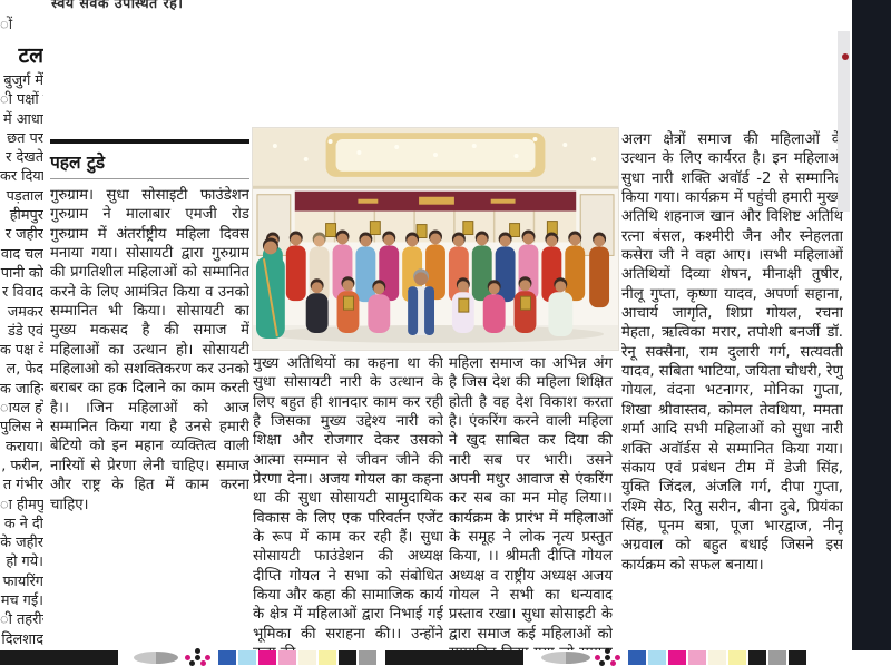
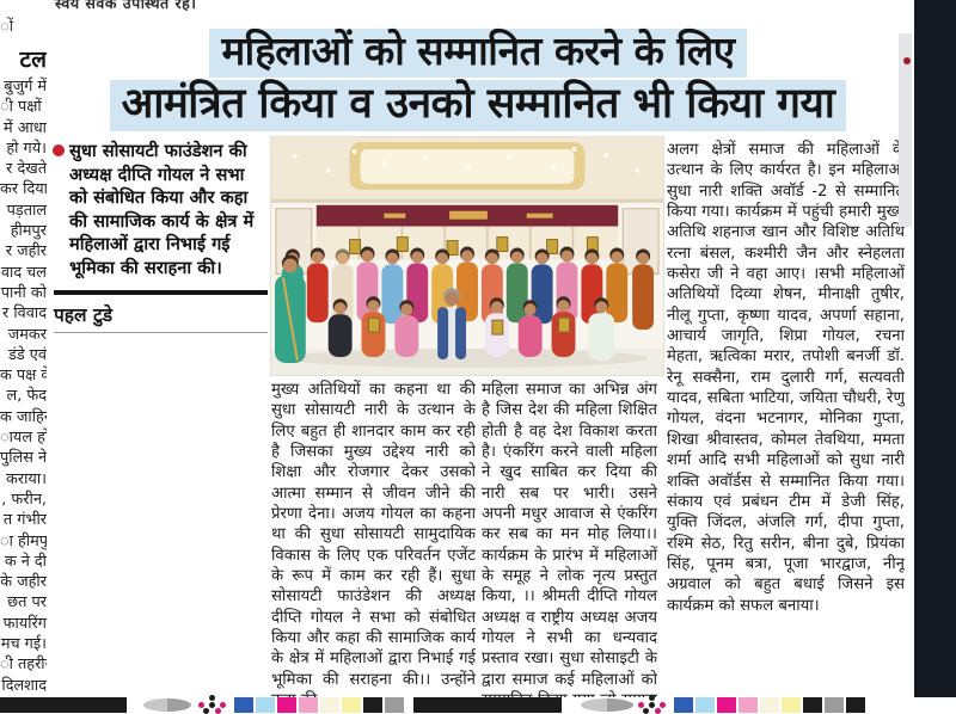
  स्वयं सेवक उपस्थित रहे।
  ों
  टल
  बुजुर्ग में
  ी पक्षों
  में आधा
- छत पर
+ हो गये।
  र देखते
  कर दिया
  पड़ताल
  हीमपुर
  र जहीर
  वाद चल
  पानी को
  र विवाद
  जमकर
  डंडे एवं
  क पक्ष
  ल, फेद
  क जाहि
  ायल हो
  पुलिस ने
  कराया।
  , फरीन,
  त गंभीर
  ा हीमपु
  क ने दी
  के जहीर
- हो गये।
+ छत पर
  फायरिंग
  मच गई।
  ी तहरी
  दिलशाद
+ महिलाओं को सम्मानित करने के लिए
+ आमंत्रित किया व उनको सम्मानित भी किया गया
+ सुधा सोसायटी फाउंडेशन की अध्यक्ष दीप्ति गोयल ने सभा को संबोधित किया और कहा की सामाजिक कार्य के क्षेत्र में महिलाओं द्वारा निभाई गई भूमिका की सराहना की।
  पहल टुडे
- गुरुग्राम। सुधा सोसाइटी फाउंडेशन गुरुग्राम ने मालाबार एमजी रोड गुरुग्राम में अंतर्राष्ट्रीय महिला दिवस मनाया गया। सोसायटी द्वारा गुरुग्राम की प्रगतिशील महिलाओं को सम्मानित करने के लिए आमंत्रित किया व उनको सम्मानित भी किया। सोसायटी का मुख्य मकसद है की समाज में महिलाओं का उत्थान हो। सोसायटी महिलाओ को सशक्तिकरण कर उनको बराबर का हक दिलाने का काम करती है।। ।जिन महिलाओं को आज सम्मानित किया गया है उनसे हमारी बेटियो को इन महान व्यक्तित्व वाली नारियों से प्रेरणा लेनी चाहिए। समाज और राष्ट्र के हित में काम करना चाहिए।
  मुख्य अतिथियों का कहना था की सुधा सोसायटी नारी के उत्थान के लिए बहुत ही शानदार काम कर रही है जिसका मुख्य उद्देश्य नारी को शिक्षा और रोजगार देकर उसको आत्मा सम्मान से जीवन जीने की प्रेरणा देना। अजय गोयल का कहना था की सुधा सोसायटी सामुदायिक विकास के लिए एक परिवर्तन एजेंट के रूप में काम कर रही हैं। सुधा सोसायटी फाउंडेशन की अध्यक्ष दीप्ति गोयल ने सभा को संबोधित किया और कहा की सामाजिक कार्य के क्षेत्र में महिलाओं द्वारा निभाई गई भूमिका की सराहना की।। उन्होंने
  महिला समाज का अभिन्न अंग है जिस देश की महिला शिक्षित होती है वह देश विकाश करता है। एंकरिंग करने वाली महिला ने खुद साबित कर दिया की नारी सब पर भारी। उसने अपनी मधुर आवाज से एंकरिंग कर सब का मन मोह लिया।। कार्यक्रम के प्रारंभ में महिलाओं के समूह ने लोक नृत्य प्रस्तुत किया, ।। श्रीमती दीप्ति गोयल अध्यक्ष व राष्ट्रीय अध्यक्ष अजय गोयल ने सभी का धन्यवाद प्रस्ताव रखा। सुधा सोसाइटी के द्वारा समाज कई महिलाओं को
  अलग क्षेत्रों समाज की महिलाओं उत्थान के लिए कार्यरत है। इन महिलाओं सुधा नारी शक्ति अवॉर्ड -2 से सम्मानि किया गया। कार्यक्रम में पहुंची हमारी मुख् अतिथि शहनाज खान और विशिष्ट अतिथि रत्ना बंसल, कश्मीरी जैन और स्नेहलता कसेरा जी ने वहा आए। ।सभी महिलाओं अतिथियों दिव्या शेषन, मीनाक्षी तुषीर, नीलू गुप्ता, कृष्णा यादव, अपर्णा सहाना, आचार्य जागृति, शिप्रा गोयल, रचना मेहता, ऋत्विका मरार, तपोशी बनर्जी डॉ. रेनू सक्सैना, राम दुलारी गर्ग, सत्यवती यादव, सबिता भाटिया, जयिता चौधरी, रेणु गोयल, वंदना भटनागर, मोनिका गुप्ता, शिखा श्रीवास्तव, कोमल तेवथिया, ममता शर्मा आदि सभी महिलाओं को सुधा नारी शक्ति अवॉर्डस से सम्मानित किया गया।संकाय एवं प्रबंधन टीम में डेजी सिंह, युक्ति जिंदल, अंजलि गर्ग, दीपा गुप्ता, रश्मि सेठ, रितु सरीन, बीना दुबे, प्रियंका सिंह, पूनम बत्रा, पूजा भारद्वाज, नीनू अग्रवाल को बहुत बधाई जिसने इस कार्यक्रम को सफल बनाया।
